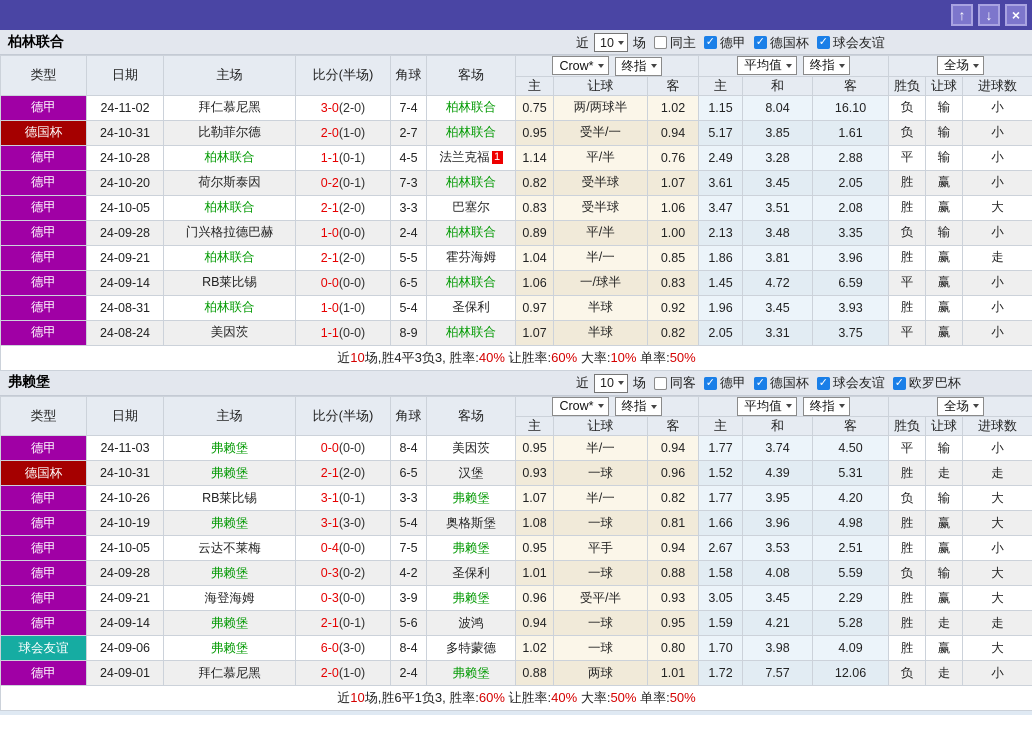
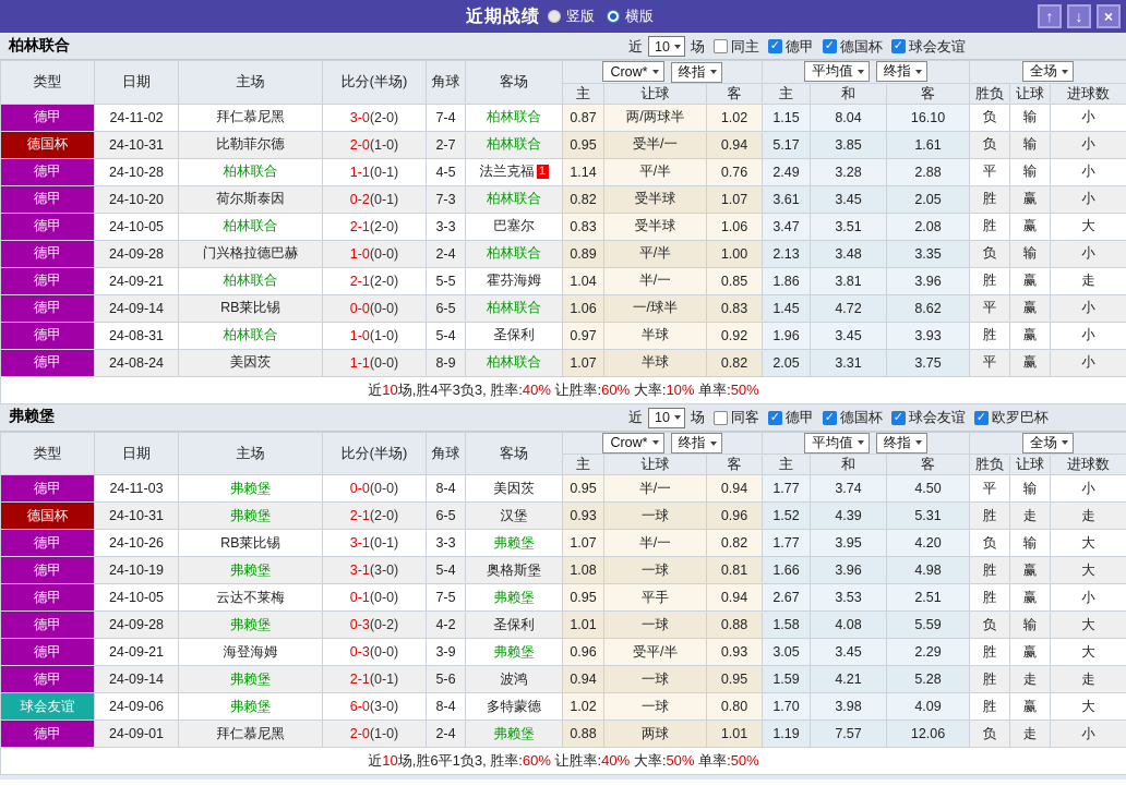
+ 近期战绩
+ 竖版
+ 横版
  ↑
  ↓
  ×
  柏林联合
  近
  10
  场
  同主
  德甲
  德国杯
  球会友谊
  类型	日期	主场	比分(半场)	角球	客场	Crow* 终指	平均值 终指	全场
  主	让球	客	主	和	客	胜负	让球	进球数
- 德甲	24-11-02	拜仁慕尼黑	3-0(2-0)	7-4	柏林联合	0.75	两/两球半	1.02	1.15	8.04	16.10	负	输	小
+ 德甲	24-11-02	拜仁慕尼黑	3-0(2-0)	7-4	柏林联合	0.87	两/两球半	1.02	1.15	8.04	16.10	负	输	小
  德国杯	24-10-31	比勒菲尔德	2-0(1-0)	2-7	柏林联合	0.95	受半/一	0.94	5.17	3.85	1.61	负	输	小
  德甲	24-10-28	柏林联合	1-1(0-1)	4-5	法兰克福 1	1.14	平/半	0.76	2.49	3.28	2.88	平	输	小
  德甲	24-10-20	荷尔斯泰因	0-2(0-1)	7-3	柏林联合	0.82	受半球	1.07	3.61	3.45	2.05	胜	赢	小
  德甲	24-10-05	柏林联合	2-1(2-0)	3-3	巴塞尔	0.83	受半球	1.06	3.47	3.51	2.08	胜	赢	大
  德甲	24-09-28	门兴格拉德巴赫	1-0(0-0)	2-4	柏林联合	0.89	平/半	1.00	2.13	3.48	3.35	负	输	小
  德甲	24-09-21	柏林联合	2-1(2-0)	5-5	霍芬海姆	1.04	半/一	0.85	1.86	3.81	3.96	胜	赢	走
- 德甲	24-09-14	RB莱比锡	0-0(0-0)	6-5	柏林联合	1.06	一/球半	0.83	1.45	4.72	6.59	平	赢	小
+ 德甲	24-09-14	RB莱比锡	0-0(0-0)	6-5	柏林联合	1.06	一/球半	0.83	1.45	4.72	8.62	平	赢	小
  德甲	24-08-31	柏林联合	1-0(1-0)	5-4	圣保利	0.97	半球	0.92	1.96	3.45	3.93	胜	赢	小
  德甲	24-08-24	美因茨	1-1(0-0)	8-9	柏林联合	1.07	半球	0.82	2.05	3.31	3.75	平	赢	小
  近10场,胜4平3负3, 胜率:40% 让胜率:60% 大率:10% 单率:50%
  弗赖堡
  近
  10
  场
  同客
  德甲
  德国杯
  球会友谊
  欧罗巴杯
  类型	日期	主场	比分(半场)	角球	客场	Crow* 终指	平均值 终指	全场
  主	让球	客	主	和	客	胜负	让球	进球数
  德甲	24-11-03	弗赖堡	0-0(0-0)	8-4	美因茨	0.95	半/一	0.94	1.77	3.74	4.50	平	输	小
  德国杯	24-10-31	弗赖堡	2-1(2-0)	6-5	汉堡	0.93	一球	0.96	1.52	4.39	5.31	胜	走	走
  德甲	24-10-26	RB莱比锡	3-1(0-1)	3-3	弗赖堡	1.07	半/一	0.82	1.77	3.95	4.20	负	输	大
  德甲	24-10-19	弗赖堡	3-1(3-0)	5-4	奥格斯堡	1.08	一球	0.81	1.66	3.96	4.98	胜	赢	大
- 德甲	24-10-05	云达不莱梅	0-4(0-0)	7-5	弗赖堡	0.95	平手	0.94	2.67	3.53	2.51	胜	赢	小
+ 德甲	24-10-05	云达不莱梅	0-1(0-0)	7-5	弗赖堡	0.95	平手	0.94	2.67	3.53	2.51	胜	赢	小
  德甲	24-09-28	弗赖堡	0-3(0-2)	4-2	圣保利	1.01	一球	0.88	1.58	4.08	5.59	负	输	大
  德甲	24-09-21	海登海姆	0-3(0-0)	3-9	弗赖堡	0.96	受平/半	0.93	3.05	3.45	2.29	胜	赢	大
  德甲	24-09-14	弗赖堡	2-1(0-1)	5-6	波鸿	0.94	一球	0.95	1.59	4.21	5.28	胜	走	走
  球会友谊	24-09-06	弗赖堡	6-0(3-0)	8-4	多特蒙德	1.02	一球	0.80	1.70	3.98	4.09	胜	赢	大
- 德甲	24-09-01	拜仁慕尼黑	2-0(1-0)	2-4	弗赖堡	0.88	两球	1.01	1.72	7.57	12.06	负	走	小
+ 德甲	24-09-01	拜仁慕尼黑	2-0(1-0)	2-4	弗赖堡	0.88	两球	1.01	1.19	7.57	12.06	负	走	小
  近10场,胜6平1负3, 胜率:60% 让胜率:40% 大率:50% 单率:50%
